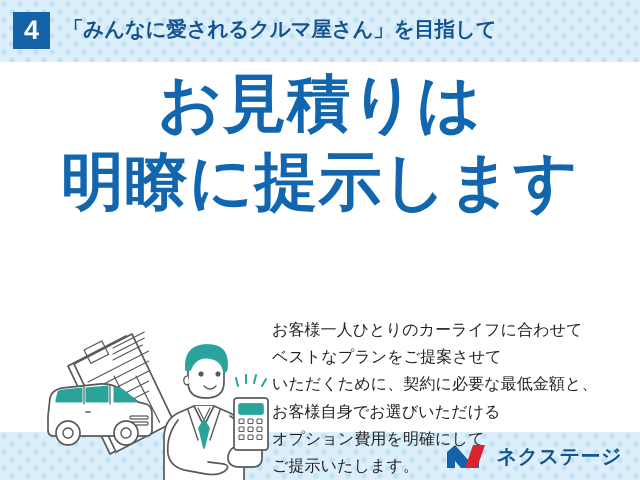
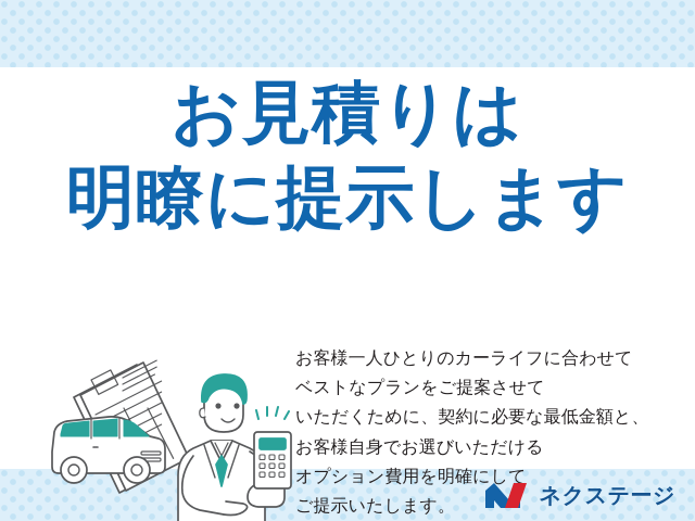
- 4
- 「みんなに愛されるクルマ屋さん」を目指して
  お見積りは
  明瞭に提示します
  お客様一人ひとりのカーライフに合わせて
  ベストなプランをご提案させて
  いただくために、契約に必要な最低金額と、
  お客様自身でお選びいただける
  オプション費用を明確にして
  ご提示いたします。
  ネクステージ
